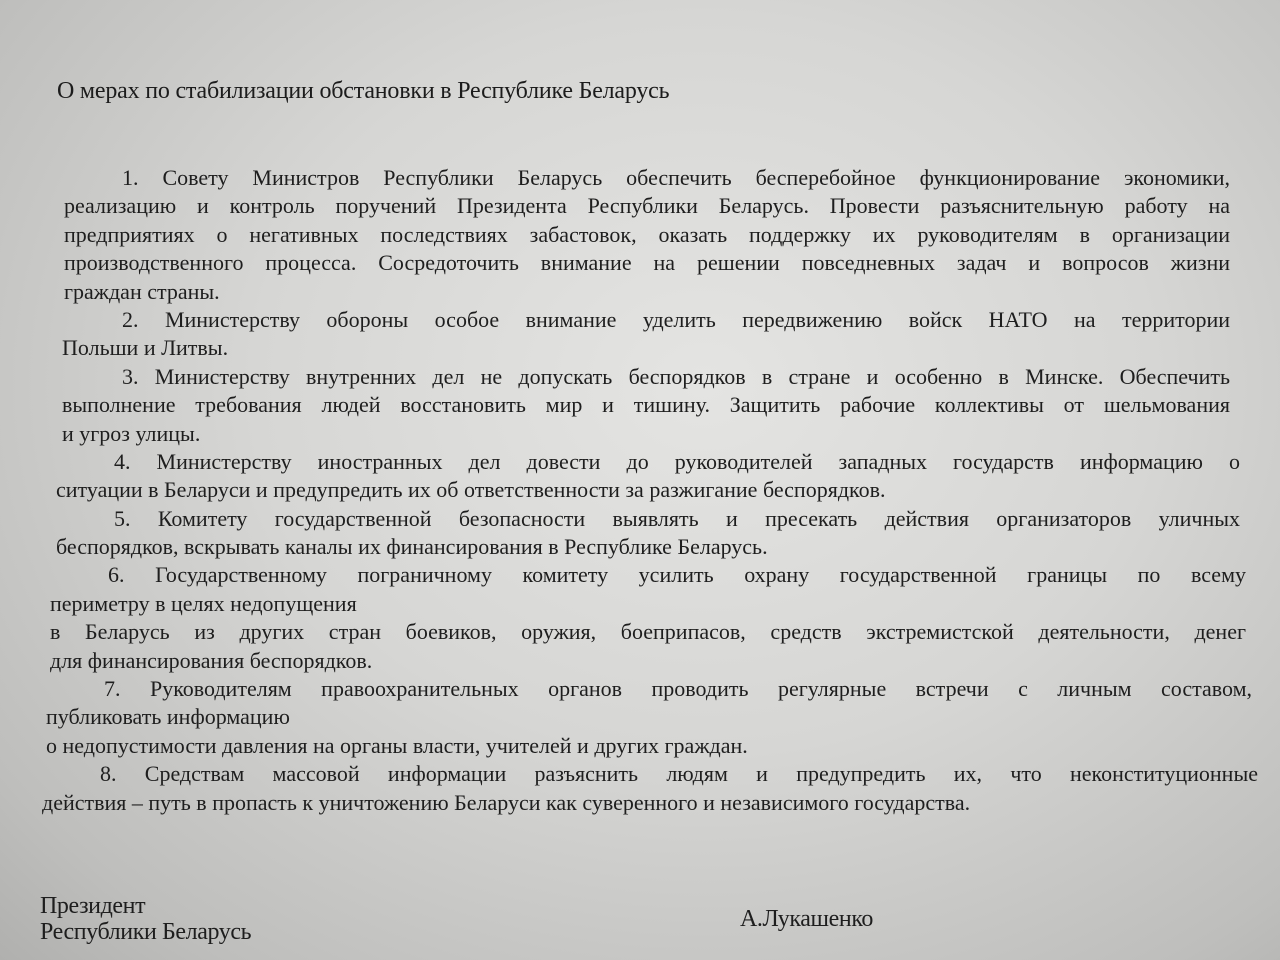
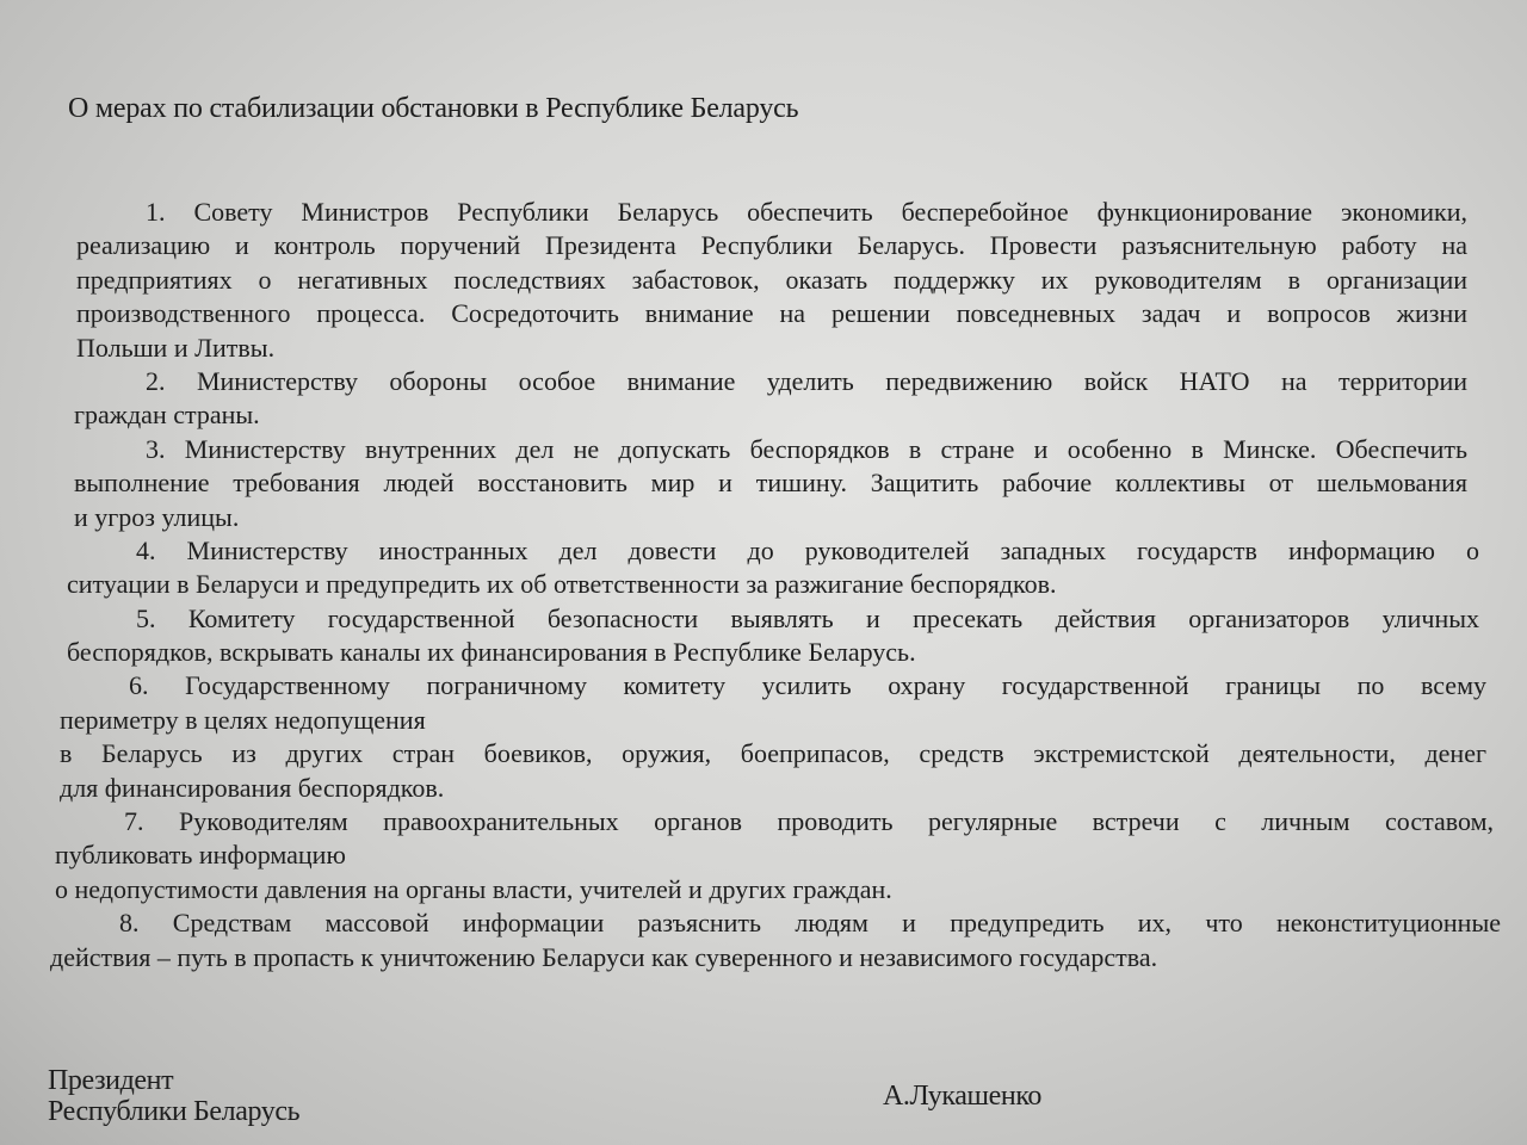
  О мерах по стабилизации обстановки в Республике Беларусь
  1. Совету Министров Республики Беларусь обеспечить бесперебойное функционирование экономики,
  реализацию и контроль поручений Президента Республики Беларусь. Провести разъяснительную работу на
  предприятиях о негативных последствиях забастовок, оказать поддержку их руководителям в организации
  производственного процесса. Сосредоточить внимание на решении повседневных задач и вопросов жизни
- граждан страны.
+ Польши и Литвы.
  2. Министерству обороны особое внимание уделить передвижению войск НАТО на территории
- Польши и Литвы.
+ граждан страны.
  3. Министерству внутренних дел не допускать беспорядков в стране и особенно в Минске. Обеспечить
  выполнение требования людей восстановить мир и тишину. Защитить рабочие коллективы от шельмования
  и угроз улицы.
  4. Министерству иностранных дел довести до руководителей западных государств информацию о
  ситуации в Беларуси и предупредить их об ответственности за разжигание беспорядков.
  5. Комитету государственной безопасности выявлять и пресекать действия организаторов уличных
  беспорядков, вскрывать каналы их финансирования в Республике Беларусь.
  6. Государственному пограничному комитету усилить охрану государственной границы по всему
  периметру в целях недопущения
  в Беларусь из других стран боевиков, оружия, боеприпасов, средств экстремистской деятельности, денег
  для финансирования беспорядков.
  7. Руководителям правоохранительных органов проводить регулярные встречи с личным составом,
  публиковать информацию
  о недопустимости давления на органы власти, учителей и других граждан.
  8. Средствам массовой информации разъяснить людям и предупредить их, что неконституционные
  действия – путь в пропасть к уничтожению Беларуси как суверенного и независимого государства.
  Президент
  Республики Беларусь
  А.Лукашенко
